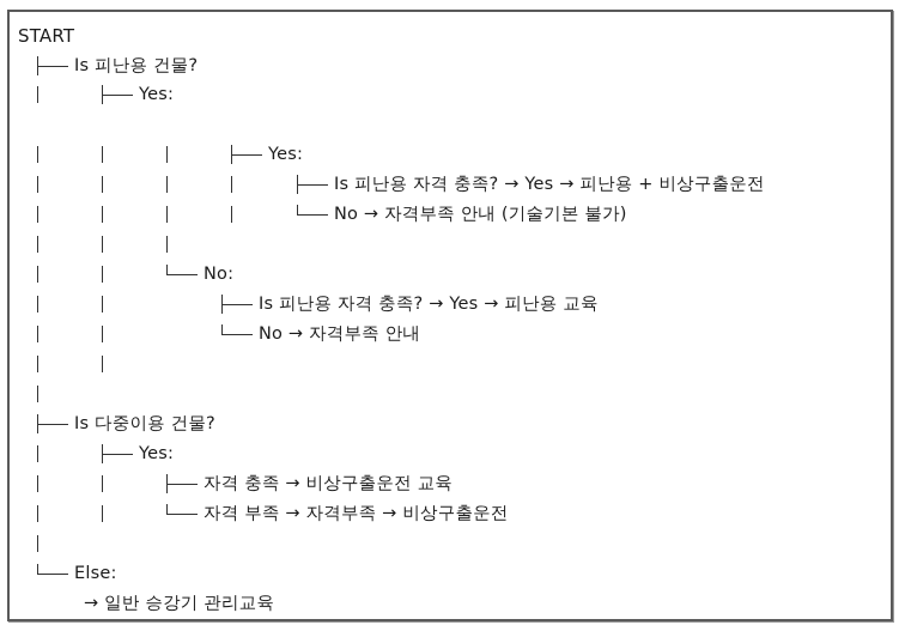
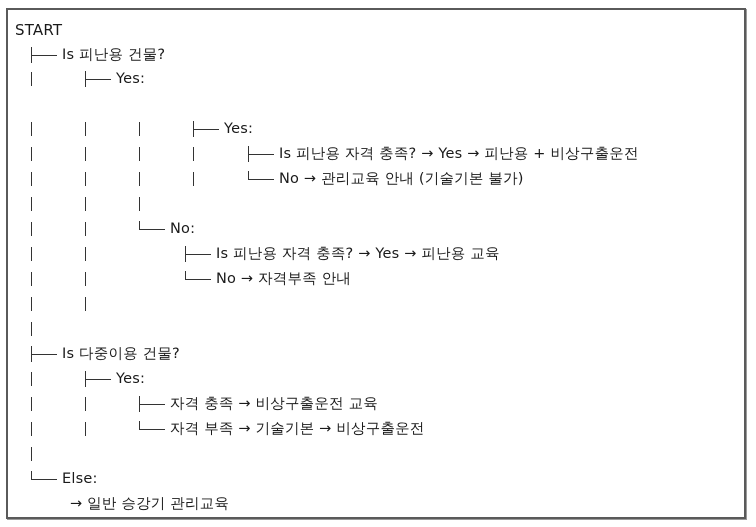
  START
  Is 피난용 건물?
  Yes:
  Yes:
  Is 피난용 자격 충족? → Yes → 피난용 + 비상구출운전
- No → 자격부족 안내 (기술기본 불가)
+ No → 관리교육 안내 (기술기본 불가)
  No:
  Is 피난용 자격 충족? → Yes → 피난용 교육
  No → 자격부족 안내
  Is 다중이용 건물?
  Yes:
  자격 충족 → 비상구출운전 교육
- 자격 부족 → 자격부족 → 비상구출운전
+ 자격 부족 → 기술기본 → 비상구출운전
  Else:
  → 일반 승강기 관리교육
